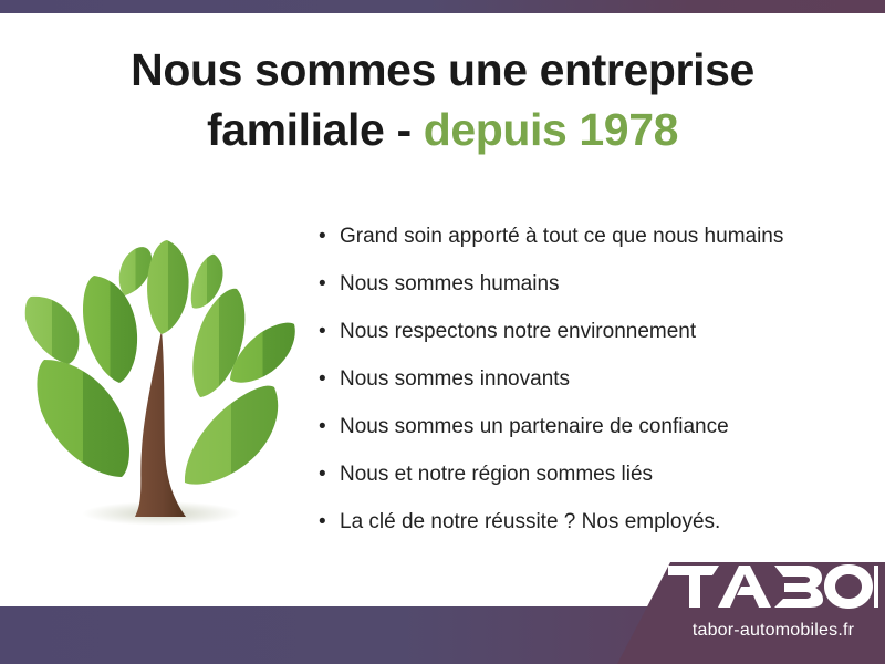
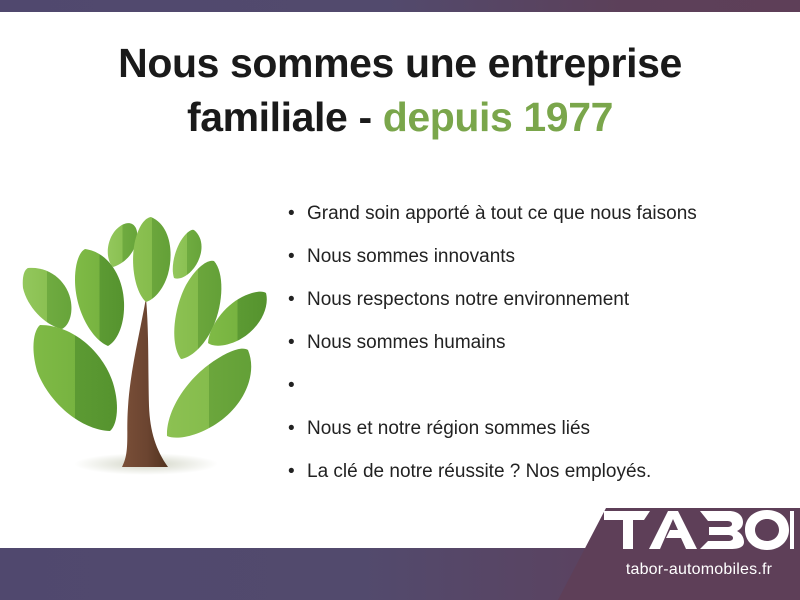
  Nous sommes une entreprise
- familiale - depuis 1978
+ familiale - depuis 1977
  •
- Grand soin apporté à tout ce que nous humains
+ Grand soin apporté à tout ce que nous faisons
  •
- Nous sommes humains
+ Nous sommes innovants
  •
  Nous respectons notre environnement
  •
- Nous sommes innovants
+ Nous sommes humains
  •
- Nous sommes un partenaire de confiance
  •
  Nous et notre région sommes liés
  •
  La clé de notre réussite ? Nos employés.
  tabor-automobiles.fr
